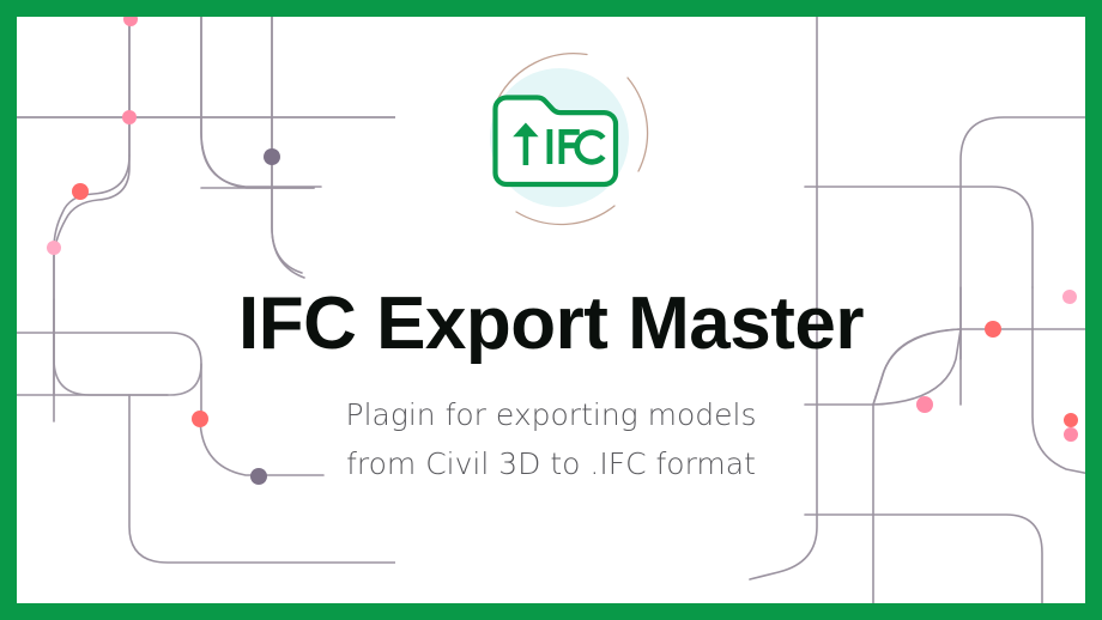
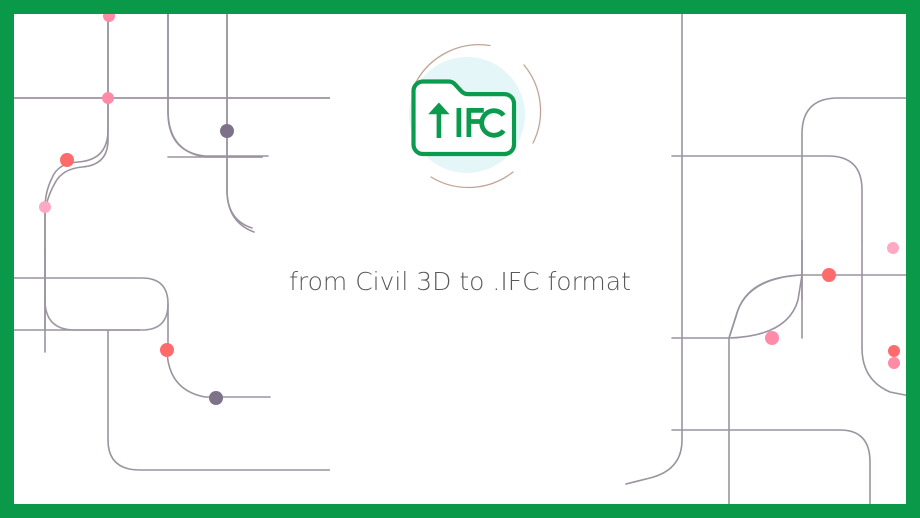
- IFC Export Master
- Plagin for exporting models
  from Civil 3D to .IFC format
